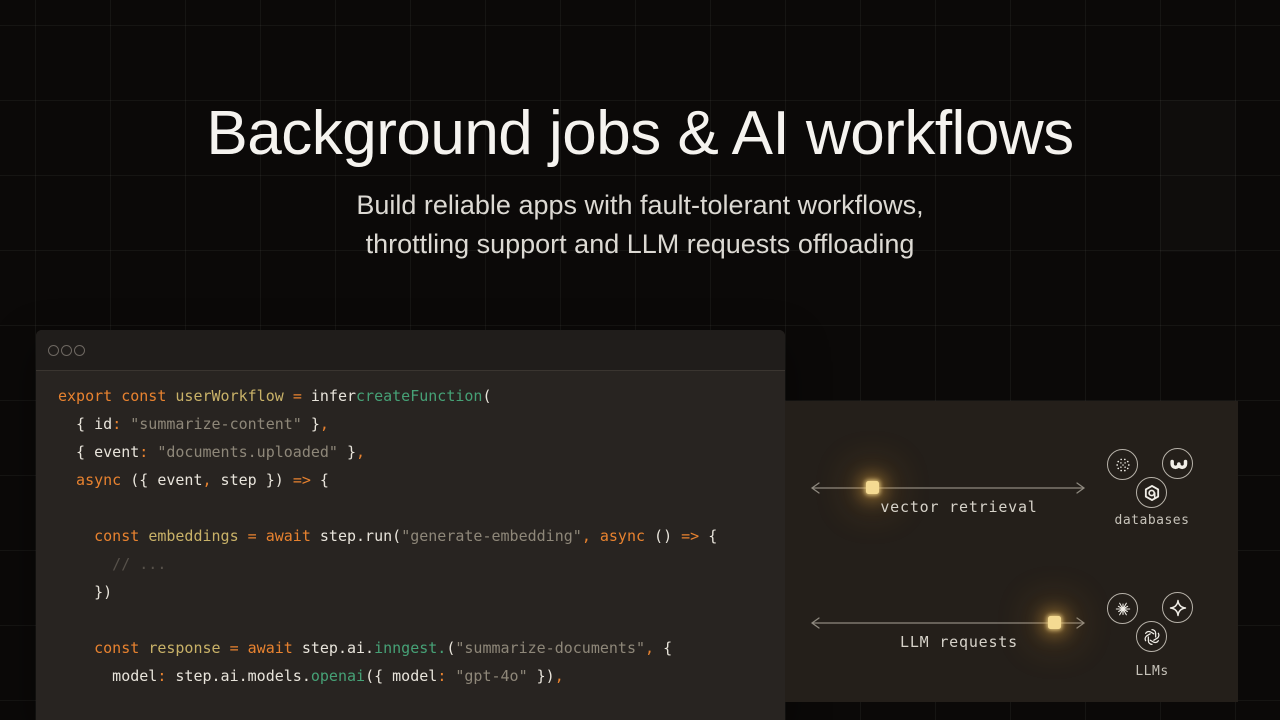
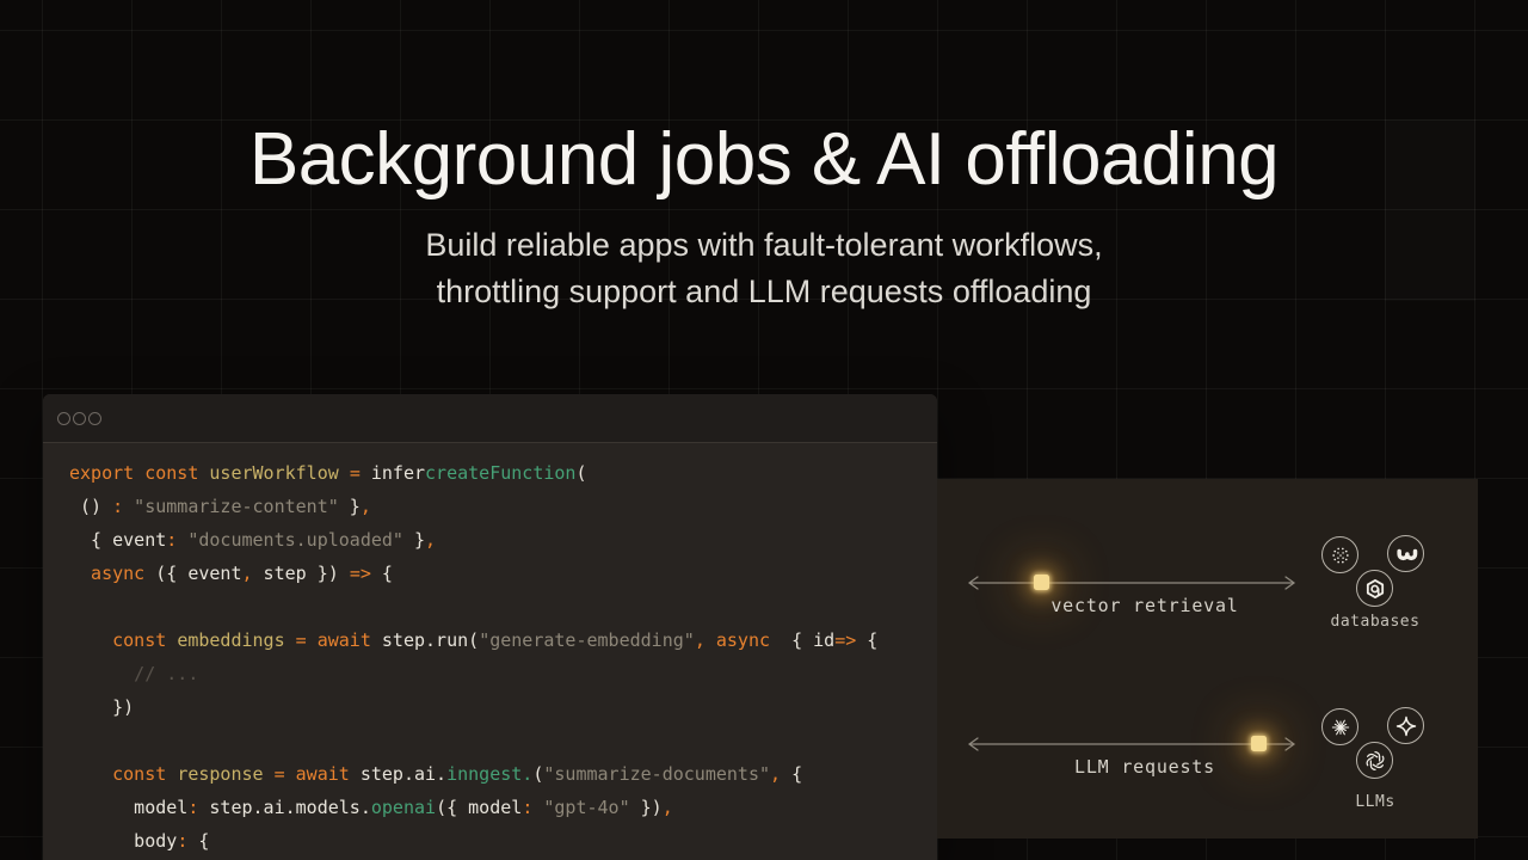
- Background jobs & AI workflows
+ Background jobs & AI offloading
  Build reliable apps with fault-tolerant workflows,
  throttling support and LLM requests offloading
  export const userWorkflow = infercreateFunction(
- { id: "summarize-content" },
+ () : "summarize-content" },
  { event: "documents.uploaded" },
  async ({ event, step }) => {
- const embeddings = await step.run("generate-embedding", async () => {
+ const embeddings = await step.run("generate-embedding", async { id=> {
  // ...
  })
  const response = await step.ai.inngest.("summarize-documents", {
  model: step.ai.models.openai({ model: "gpt-4o" }),
+ body: {
  vector retrieval
  databases
  LLM requests
  LLMs
